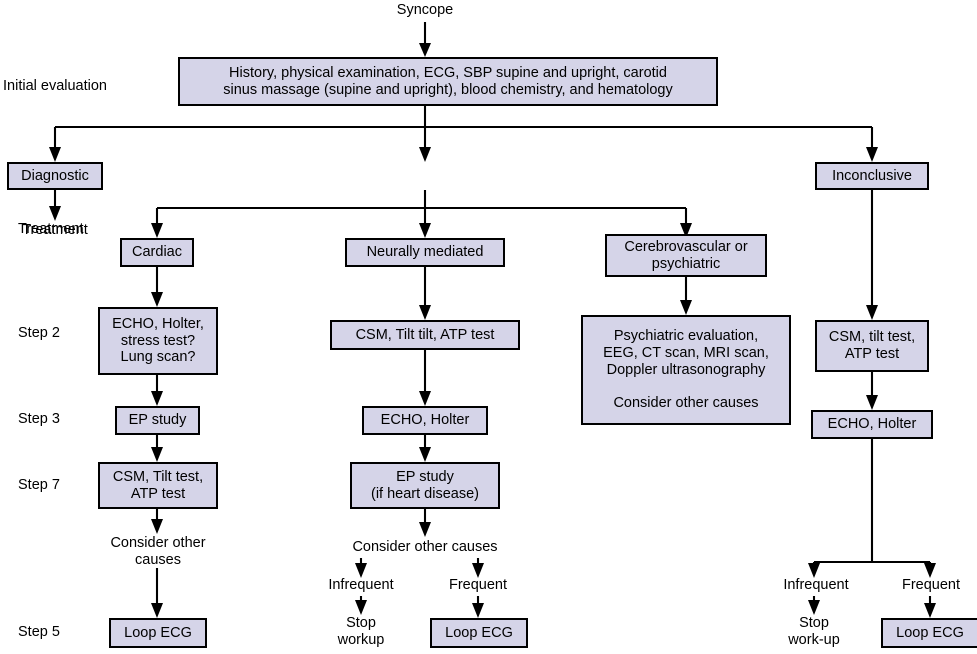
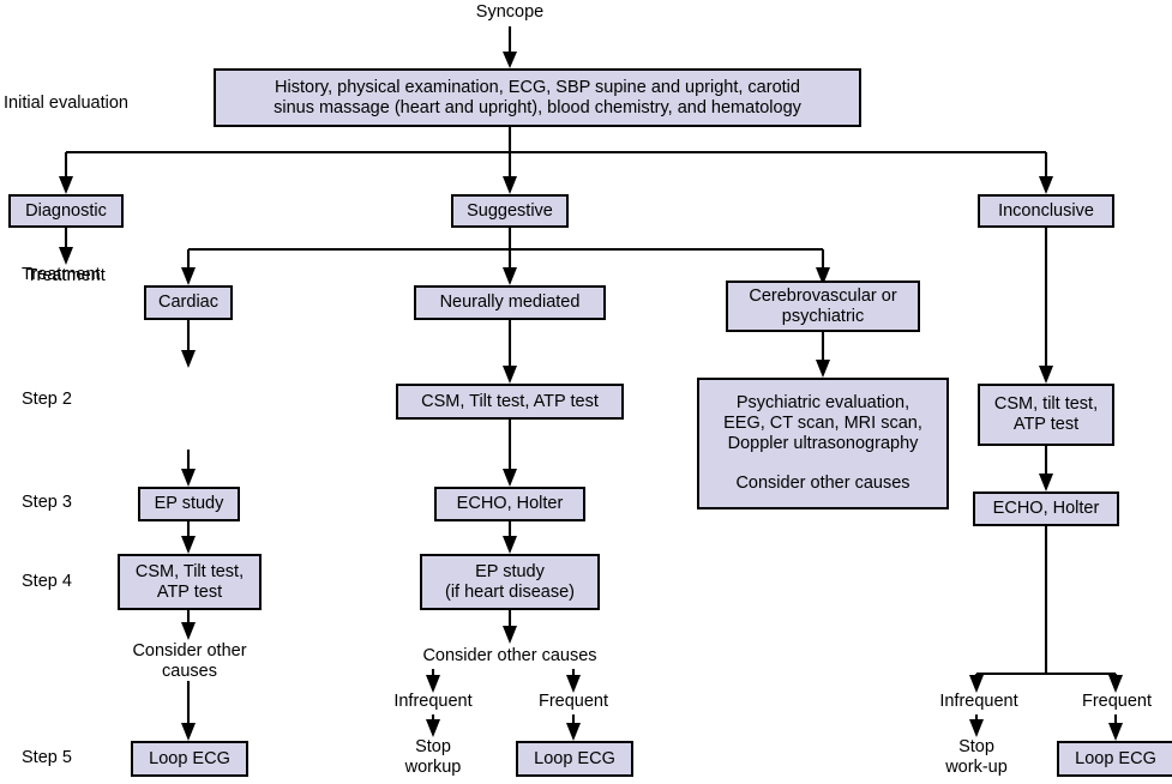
  Initial evaluation
  Treatment
  Step 2
  Step 3
- Step 7
+ Step 4
  Step 5
  Syncope
  History, physical examination, ECG, SBP supine and upright, carotid
- sinus massage (supine and upright), blood chemistry, and hematology
+ sinus massage (heart and upright), blood chemistry, and hematology
  Diagnostic
+ Suggestive
  Inconclusive
  Treatment
  Cardiac
  Neurally mediated
  Cerebrovascular or
  psychiatric
- ECHO, Holter,
- stress test?
- Lung scan?
  EP study
  CSM, Tilt test,
  ATP test
  Consider other
  causes
  Loop ECG
- CSM, Tilt tilt, ATP test
+ CSM, Tilt test, ATP test
  ECHO, Holter
  EP study
  (if heart disease)
  Consider other causes
  Infrequent
  Frequent
  Stop
  workup
  Loop ECG
  Psychiatric evaluation,
  EEG, CT scan, MRI scan,
  Doppler ultrasonography
  Consider other causes
  CSM, tilt test,
  ATP test
  ECHO, Holter
  Infrequent
  Frequent
  Stop
  work-up
  Loop ECG
